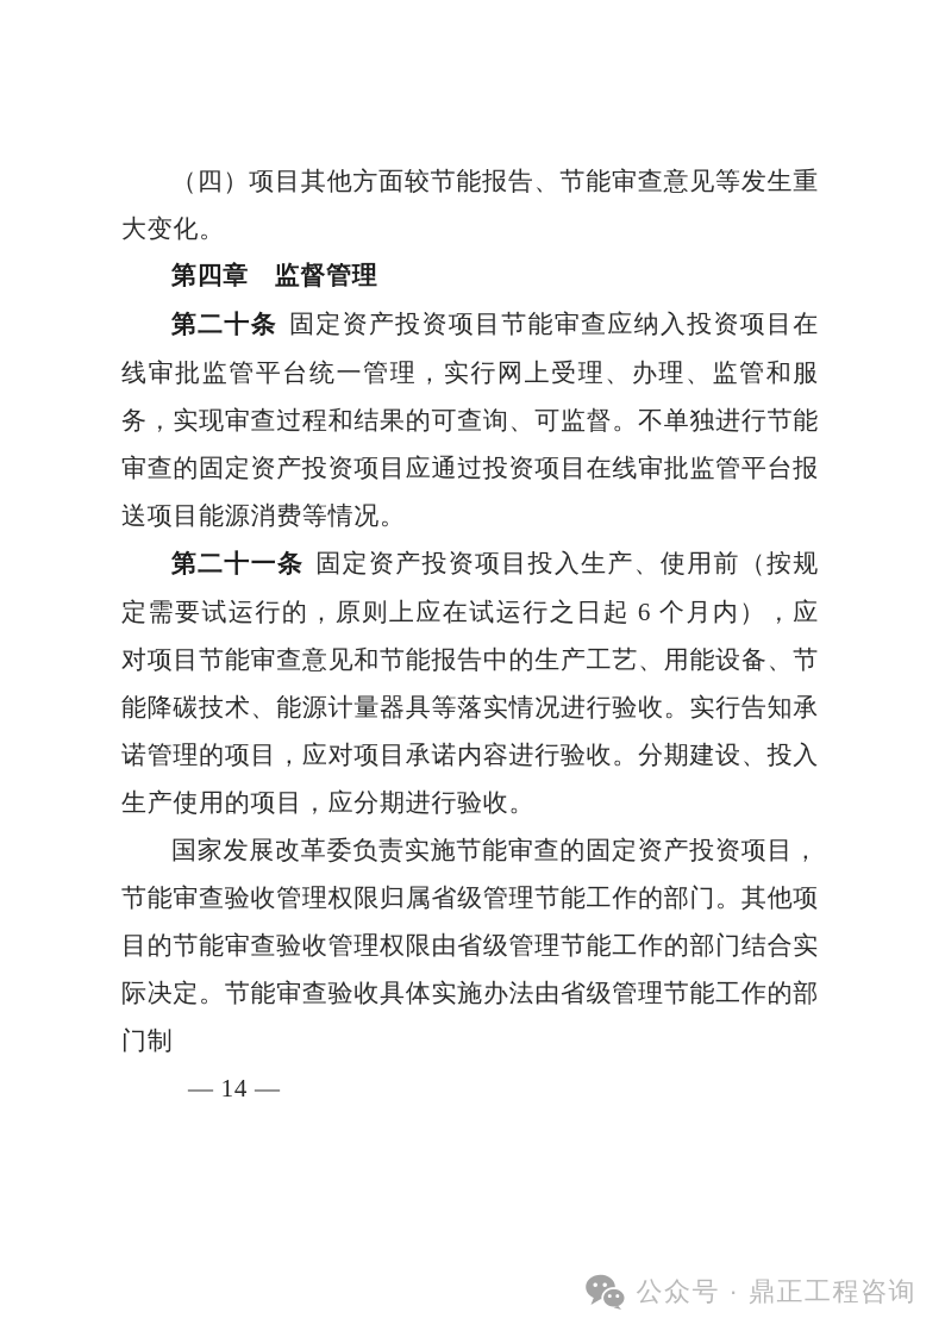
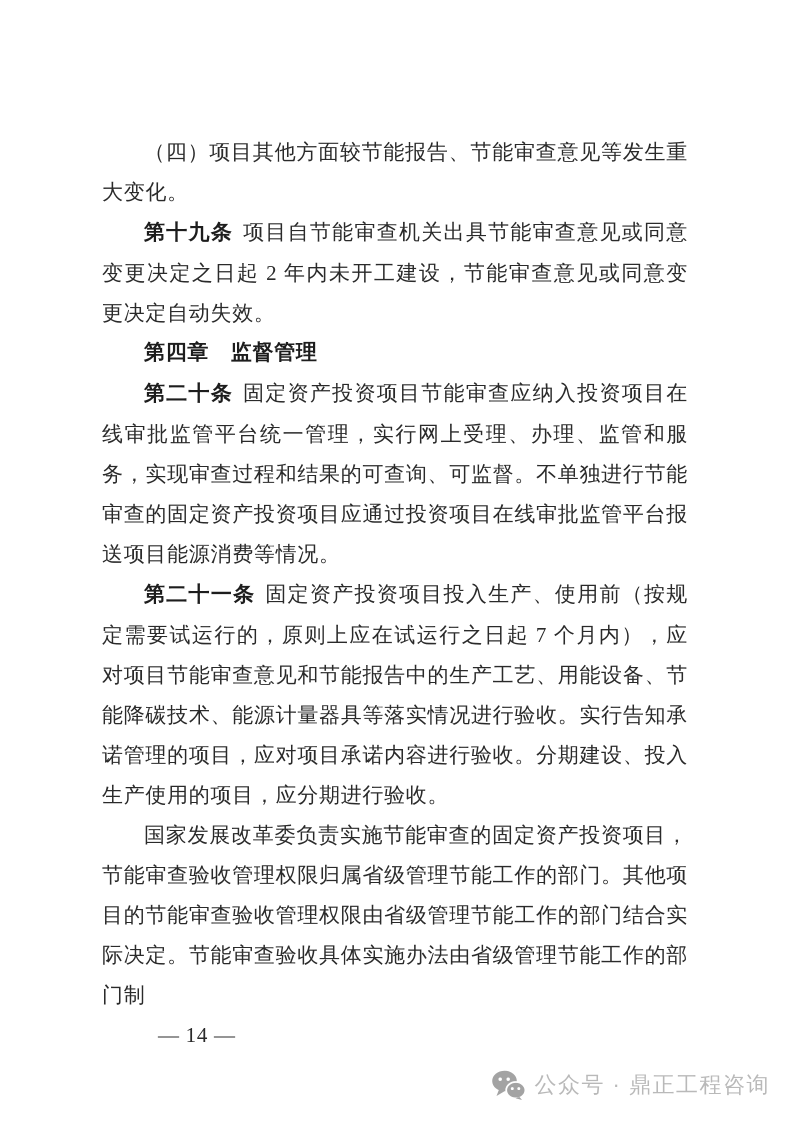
  （四）项目其他方面较节能报告、节能审查意见等发生重大变化。
+ 第十九条 项目自节能审查机关出具节能审查意见或同意变更决定之日起 2 年内未开工建设，节能审查意见或同意变更决定自动失效。
  第四章 监督管理
  第二十条 固定资产投资项目节能审查应纳入投资项目在线审批监管平台统一管理，实行网上受理、办理、监管和服务，实现审查过程和结果的可查询、可监督。不单独进行节能审查的固定资产投资项目应通过投资项目在线审批监管平台报送项目能源消费等情况。
- 第二十一条 固定资产投资项目投入生产、使用前（按规定需要试运行的，原则上应在试运行之日起 6 个月内），应对项目节能审查意见和节能报告中的生产工艺、用能设备、节能降碳技术、能源计量器具等落实情况进行验收。实行告知承诺管理的项目，应对项目承诺内容进行验收。分期建设、投入生产使用的项目，应分期进行验收。
+ 第二十一条 固定资产投资项目投入生产、使用前（按规定需要试运行的，原则上应在试运行之日起 7 个月内），应对项目节能审查意见和节能报告中的生产工艺、用能设备、节能降碳技术、能源计量器具等落实情况进行验收。实行告知承诺管理的项目，应对项目承诺内容进行验收。分期建设、投入生产使用的项目，应分期进行验收。
  国家发展改革委负责实施节能审查的固定资产投资项目，节能审查验收管理权限归属省级管理节能工作的部门。其他项目的节能审查验收管理权限由省级管理节能工作的部门结合实际决定。节能审查验收具体实施办法由省级管理节能工作的部门制
  — 14 —
  公众号 · 鼎正工程咨询
